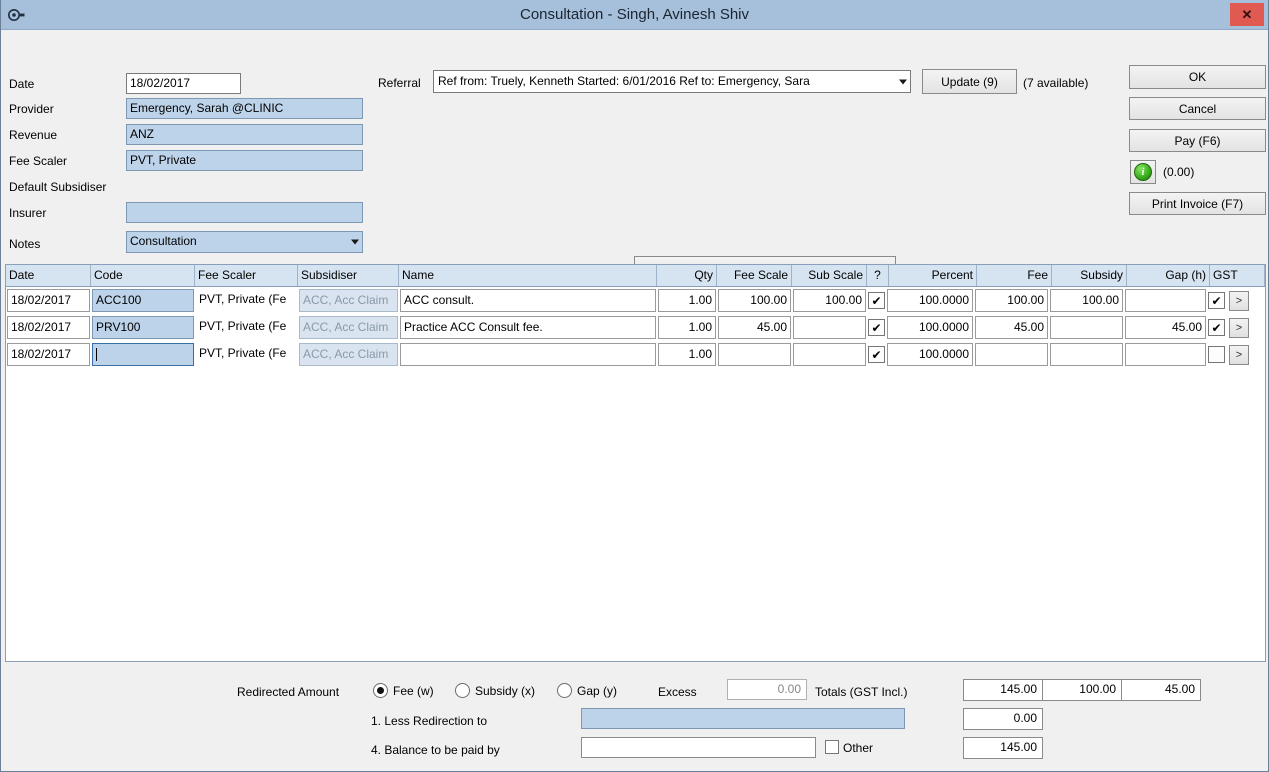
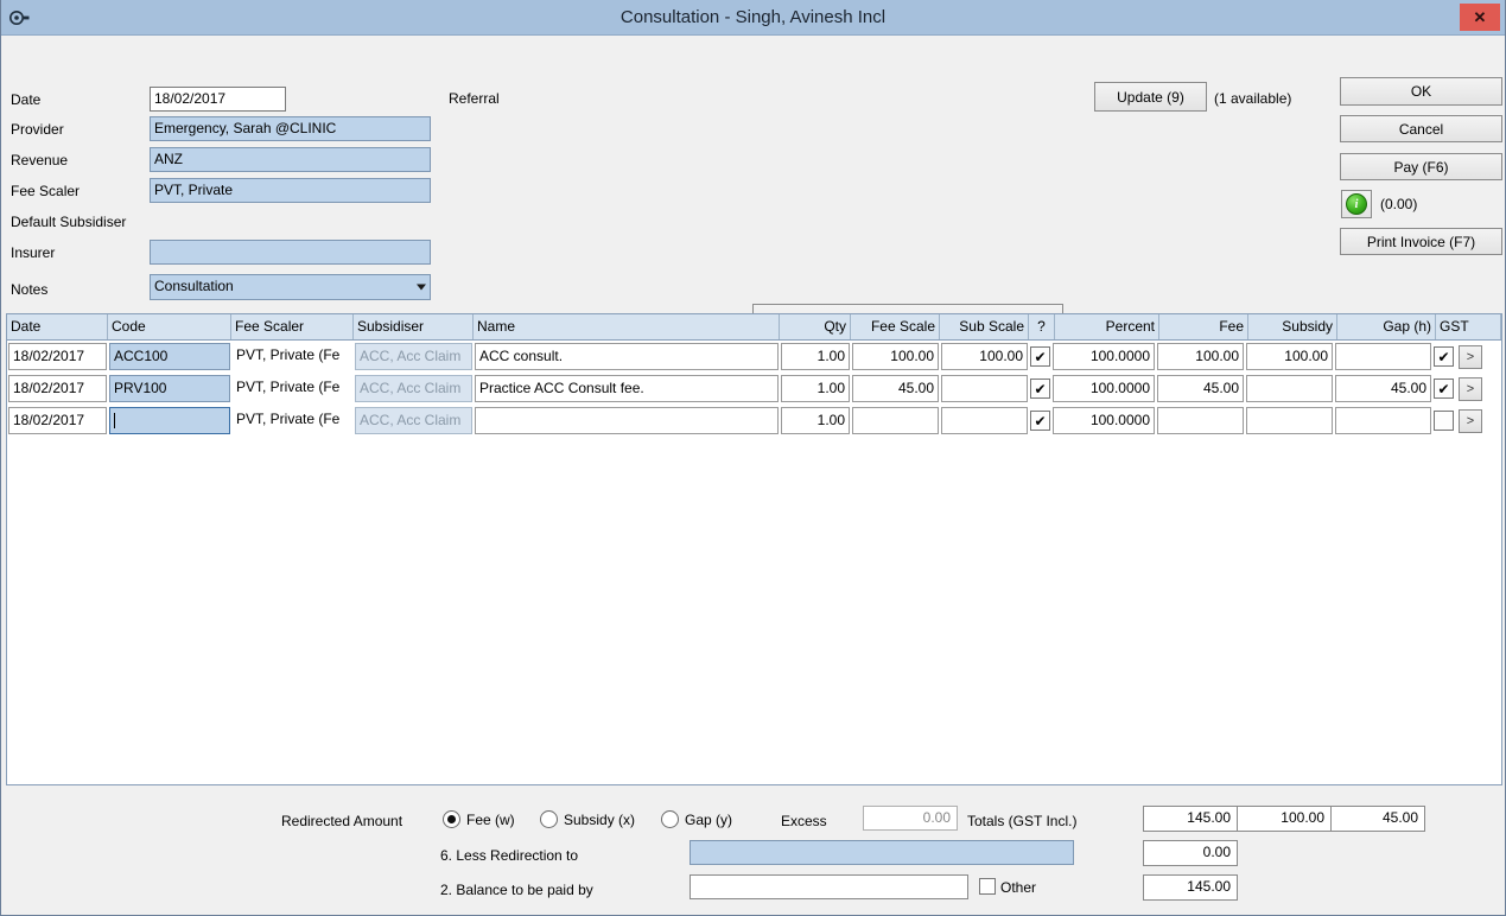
- Consultation - Singh, Avinesh Shiv
+ Consultation - Singh, Avinesh Incl
  ✕
  Date
  18/02/2017
  Provider
  Emergency, Sarah @CLINIC
  Revenue
  ANZ
  Fee Scaler
  PVT, Private
  Default Subsidiser
  Insurer
  Notes
  Consultation
  Referral
- Ref from: Truely, Kenneth Started: 6/01/2016 Ref to: Emergency, Sara
  Update (9)
- (7 available)
+ (1 available)
  OK
  Cancel
  Pay (F6)
  i
  (0.00)
  Print Invoice (F7)
  Date
  Code
  Fee Scaler
  Subsidiser
  Name
  Qty
  Fee Scale
  Sub Scale
  ?
  Percent
  Fee
  Subsidy
  Gap (h)
  GST
  18/02/2017
  ACC100
  PVT, Private (Fe
  ACC, Acc Claim
  ACC consult.
  1.00
  100.00
  100.00
  ✔
  100.0000
  100.00
  100.00
  ✔
  >
  18/02/2017
  PRV100
  PVT, Private (Fe
  ACC, Acc Claim
  Practice ACC Consult fee.
  1.00
  45.00
  ✔
  100.0000
  45.00
  45.00
  ✔
  >
  18/02/2017
  PVT, Private (Fe
  ACC, Acc Claim
  1.00
  ✔
  100.0000
  >
  Redirected Amount
  Fee (w)
  Subsidy (x)
  Gap (y)
  Excess
  0.00
  Totals (GST Incl.)
  145.00
  100.00
  45.00
- 1. Less Redirection to
+ 6. Less Redirection to
  0.00
- 4. Balance to be paid by
+ 2. Balance to be paid by
  Other
  145.00
